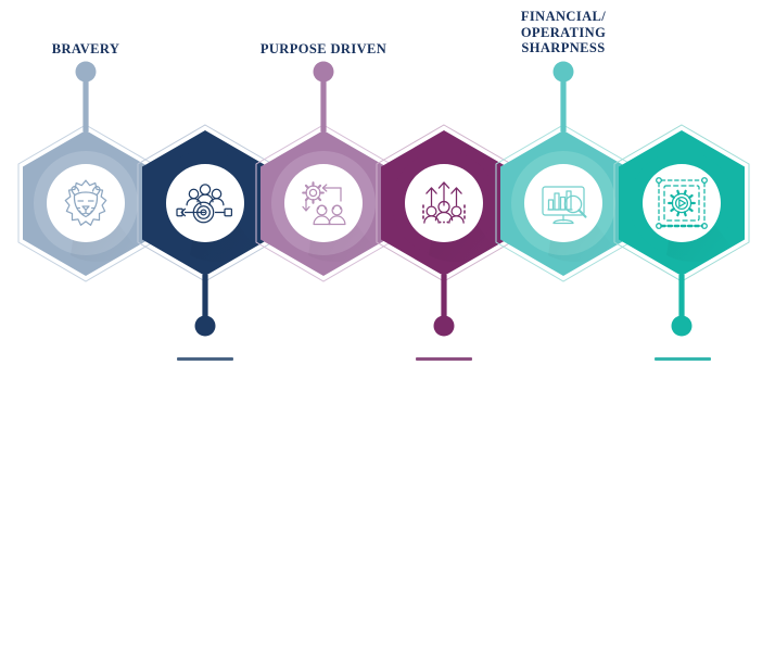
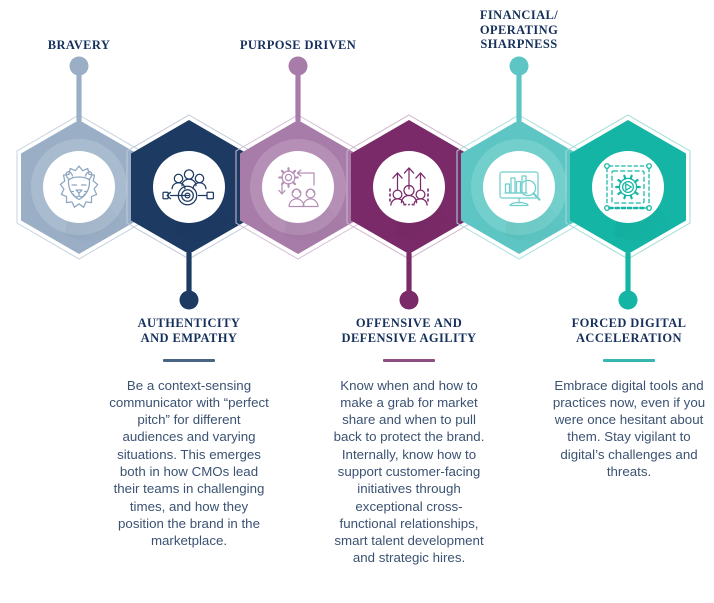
  BRAVERY
  PURPOSE DRIVEN
  FINANCIAL/
  OPERATING
  SHARPNESS
+ AUTHENTICITY
+ AND EMPATHY
+ Be a context-sensing communicator with “perfect pitch” for different audiences and varying situations. This emerges both in how CMOs lead their teams in challenging times, and how they position the brand in the marketplace.
+ OFFENSIVE AND
+ DEFENSIVE AGILITY
+ Know when and how to make a grab for market share and when to pull back to protect the brand. Internally, know how to support customer-facing initiatives through exceptional cross-functional relationships, smart talent development and strategic hires.
+ FORCED DIGITAL
+ ACCELERATION
+ Embrace digital tools and practices now, even if you were once hesitant about them. Stay vigilant to digital’s challenges and threats.
